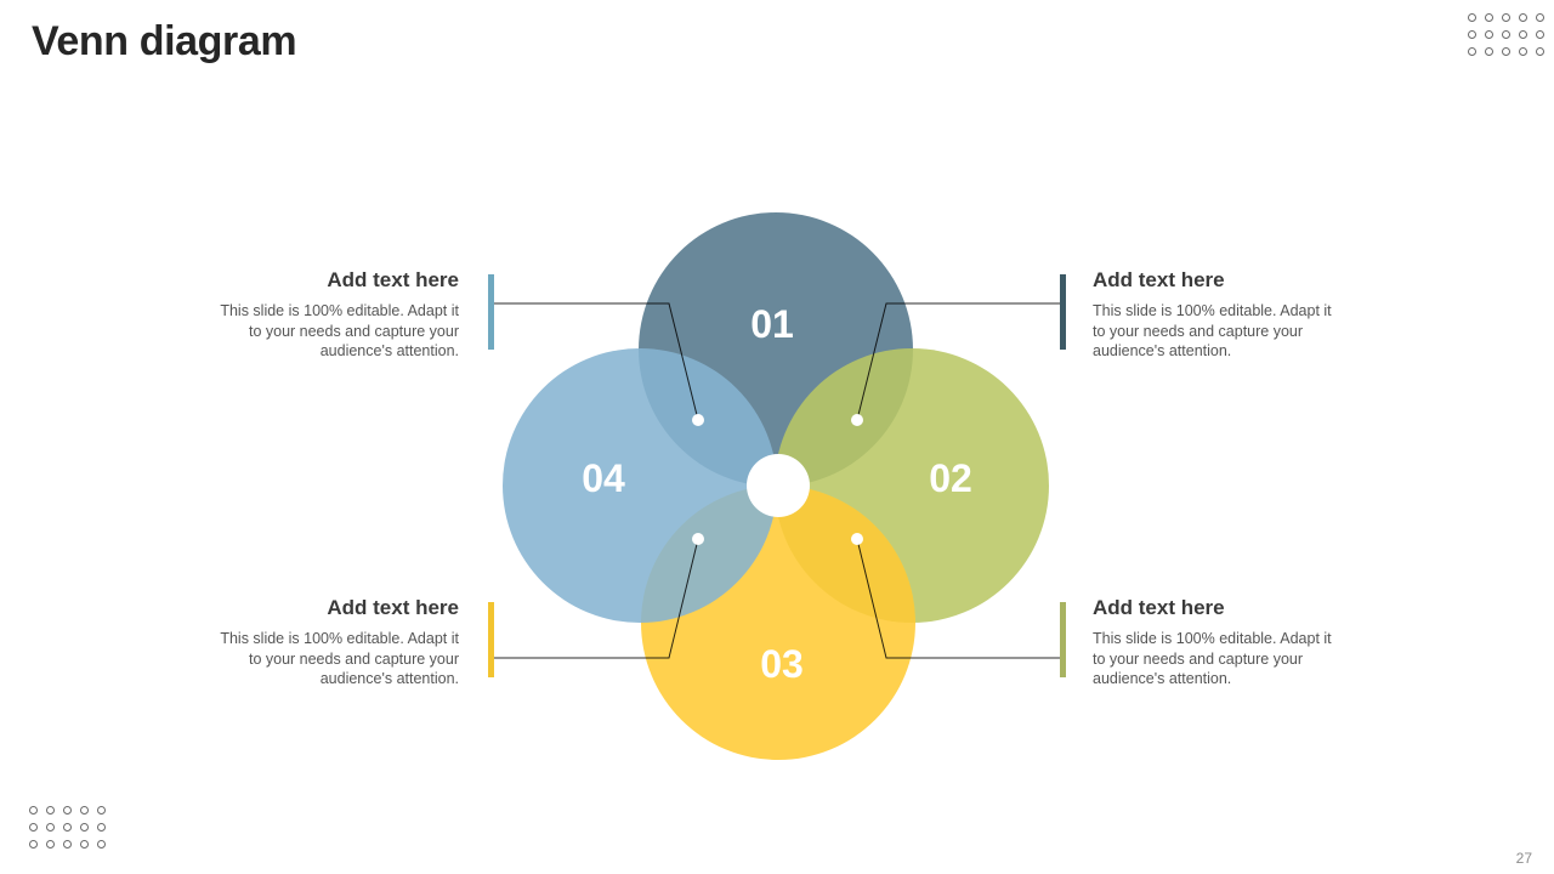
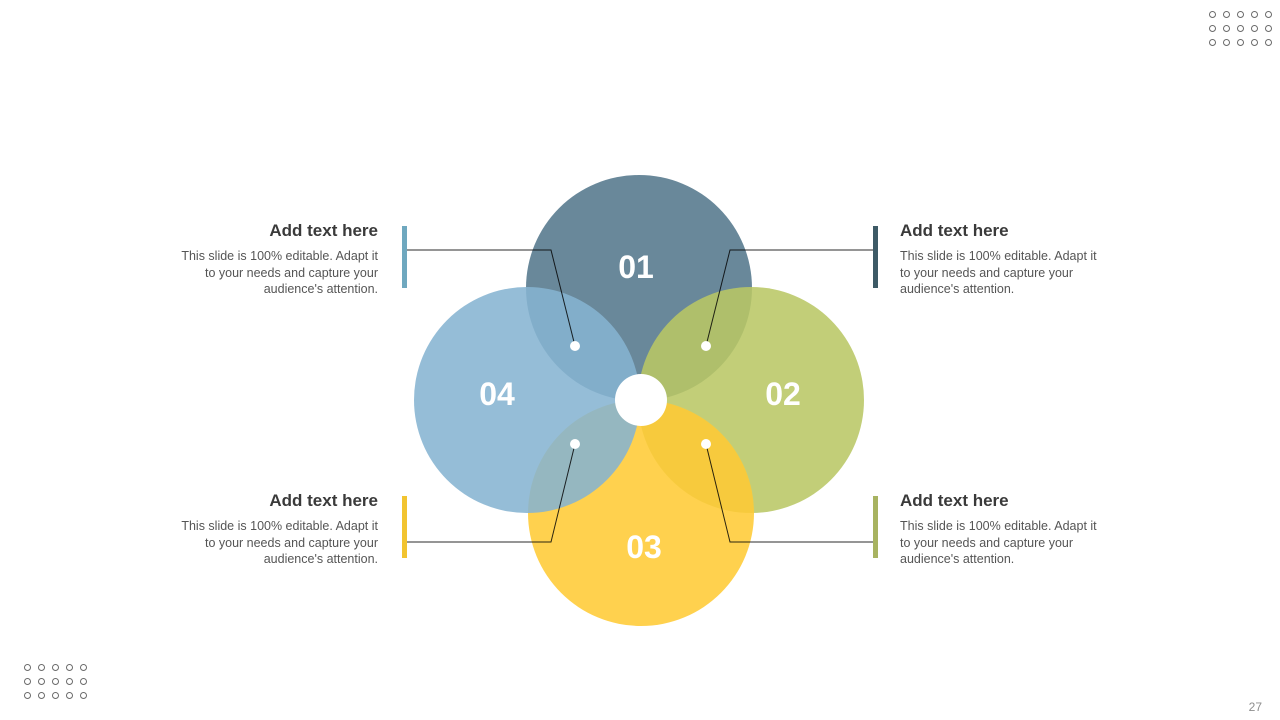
- Venn diagram
  01
  02
  03
  04
  Add text here
  This slide is 100% editable. Adapt it to your needs and capture your audience's attention.
  Add text here
  This slide is 100% editable. Adapt it to your needs and capture your audience's attention.
  Add text here
  This slide is 100% editable. Adapt it to your needs and capture your audience's attention.
  Add text here
  This slide is 100% editable. Adapt it to your needs and capture your audience's attention.
  27
